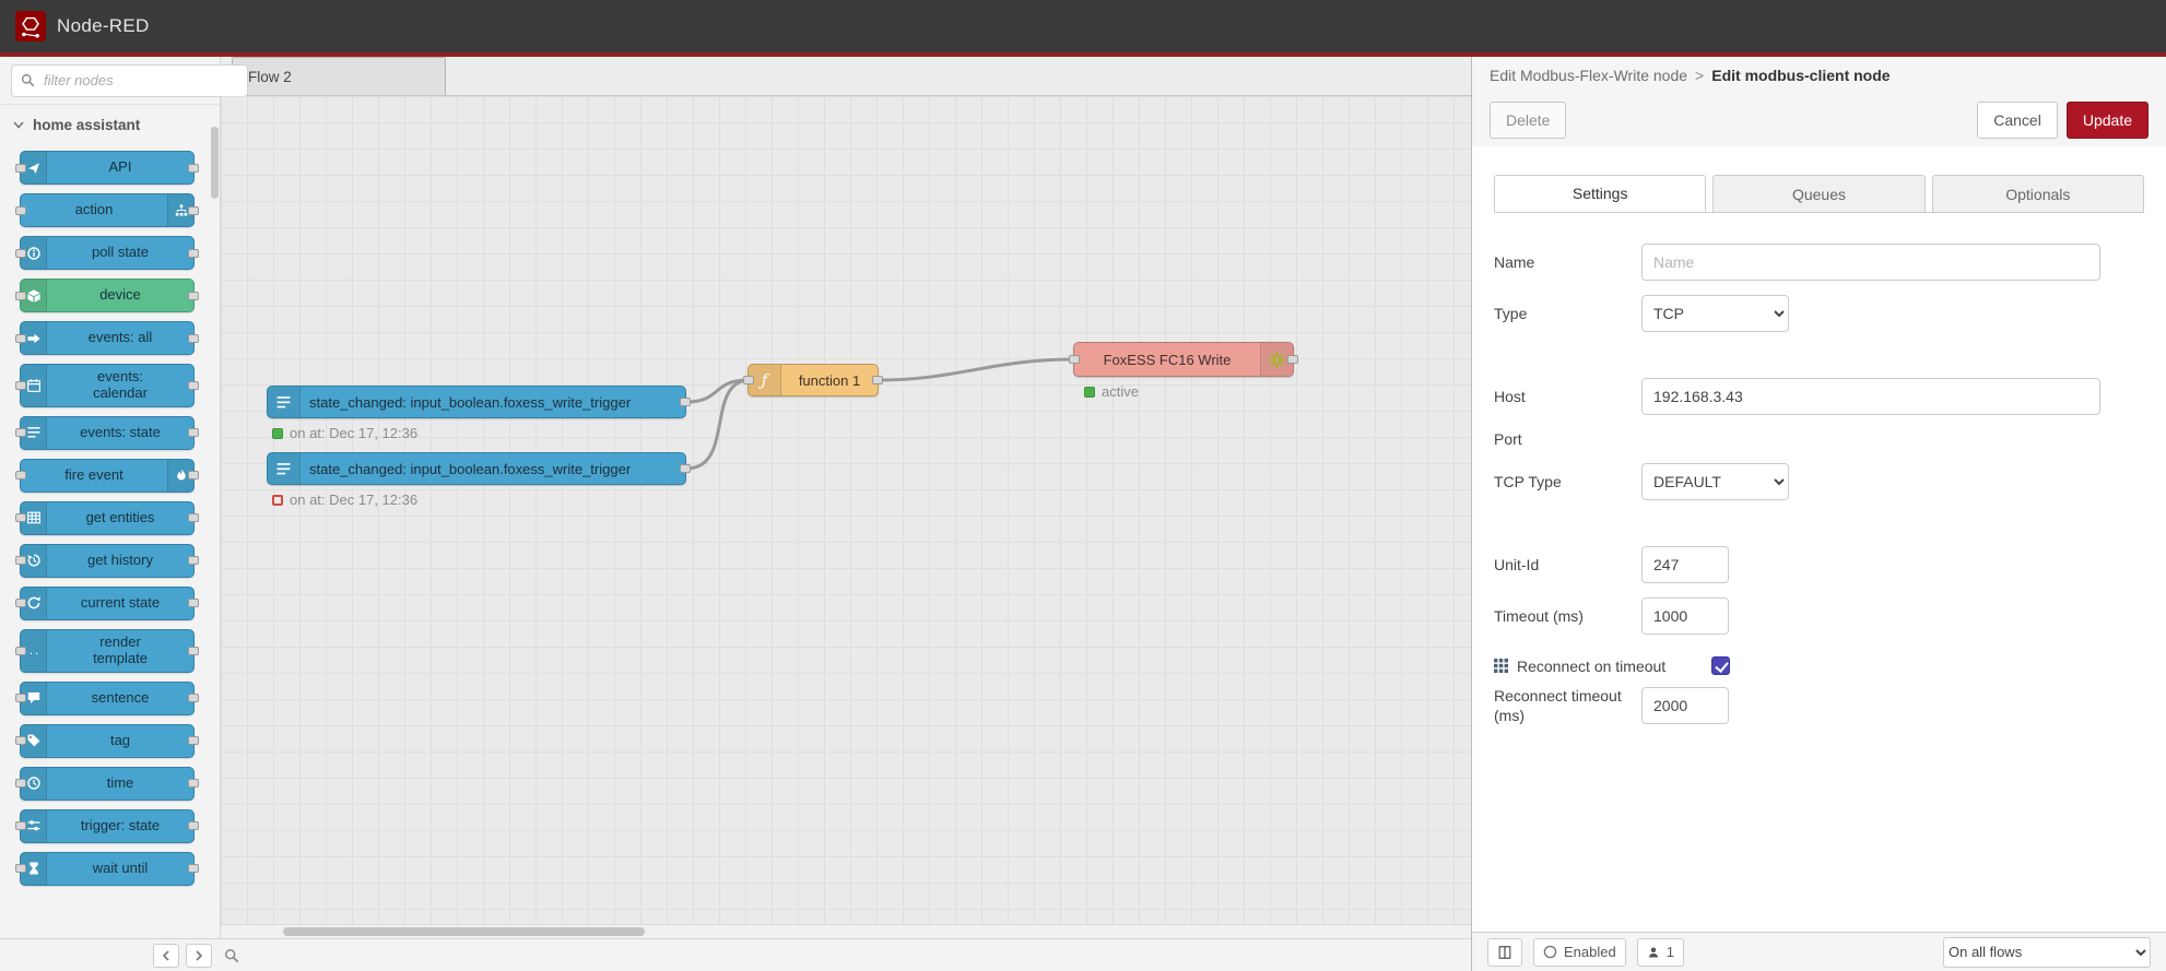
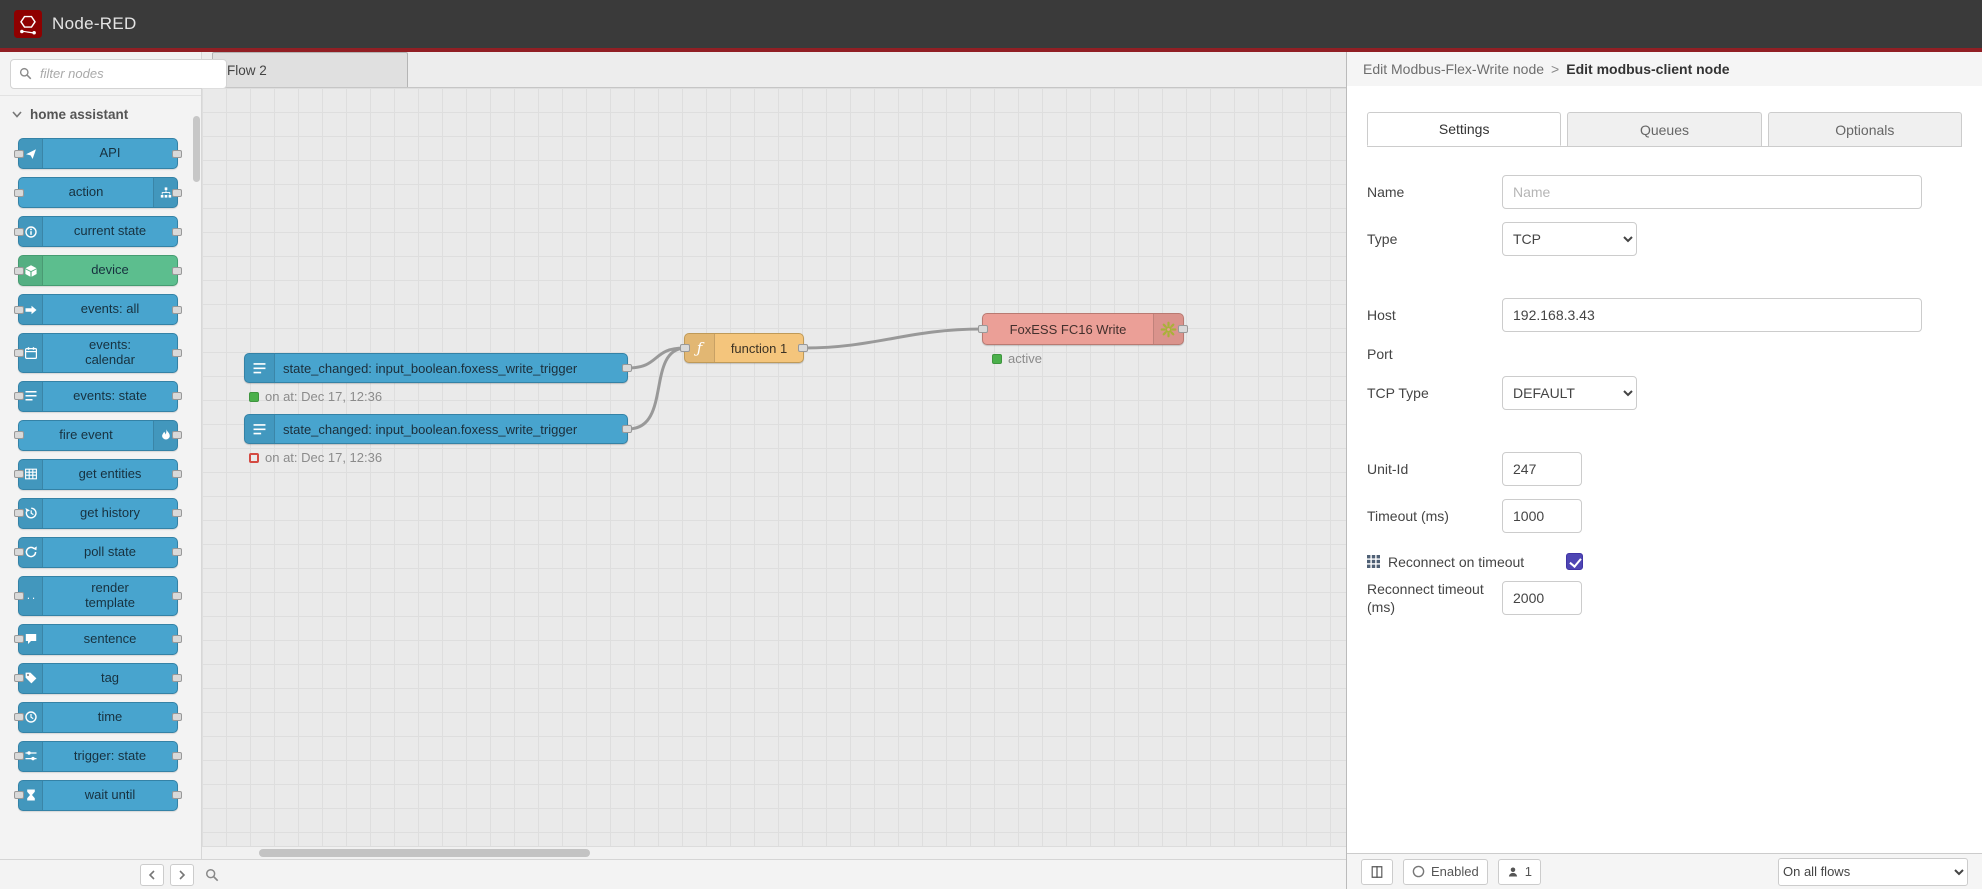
  Node-RED
  filter nodes
  home assistant
  API
  action
- poll state
+ current state
  device
  events: all
  events:
  calendar
  events: state
  fire event
  get entities
  get history
- current state
+ poll state
  render
  template
  sentence
  tag
  time
  trigger: state
  wait until
  Flow 2
  state_changed: input_boolean.foxess_write_trigger
  on at: Dec 17, 12:36
  state_changed: input_boolean.foxess_write_trigger
  on at: Dec 17, 12:36
  ƒ
  function 1
  FoxESS FC16 Write
  active
  Edit Modbus-Flex-Write node
  >
  Edit modbus-client node
- Delete
- Cancel
- Update
  Settings
  Queues
  Optionals
  Name
  Name
  Type
  TCP
  Host
  192.168.3.43
  Port
  TCP Type
  DEFAULT
  Unit-Id
  247
  Timeout (ms)
  1000
  Reconnect on timeout
  Reconnect timeout (ms)
  2000
  Enabled
  1
  On all flows
